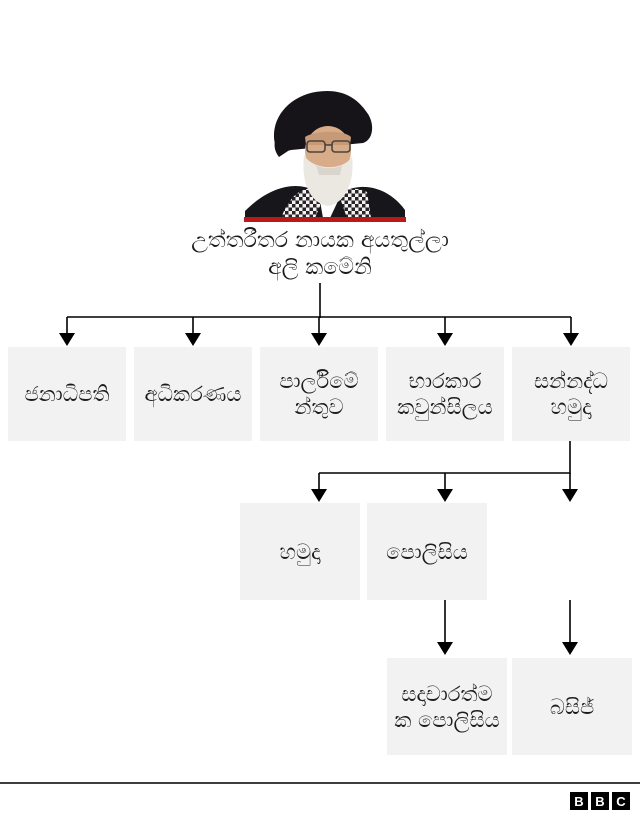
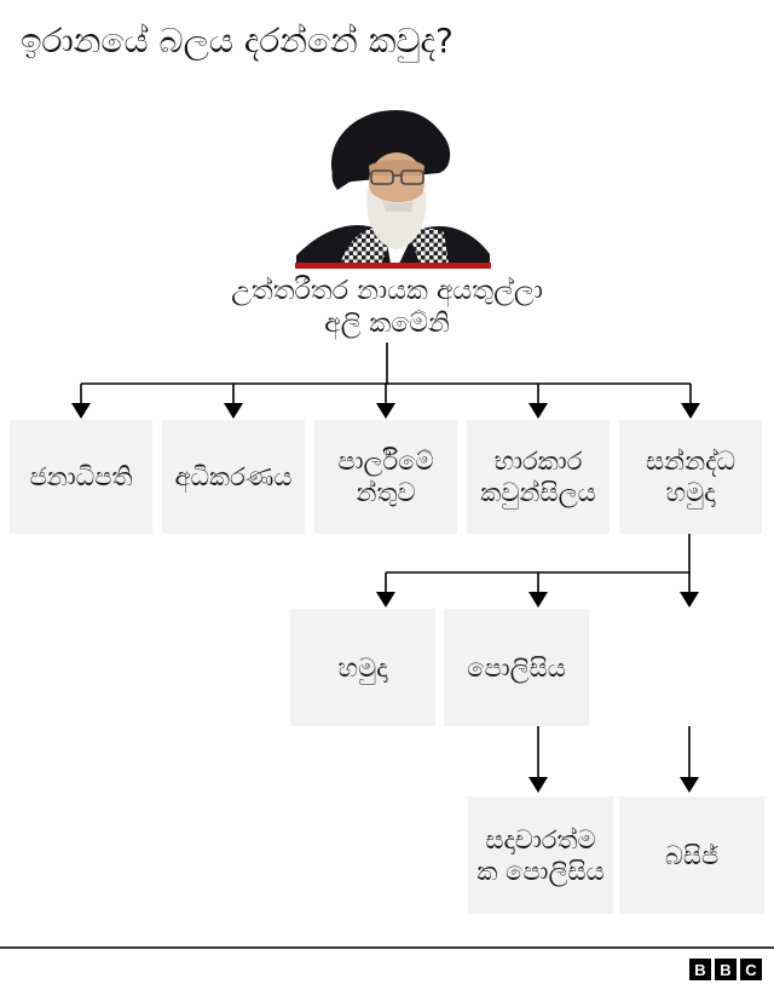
+ ඉරානයේ බලය දරන්නේ කවුද?
  උත්තරීතර නායක අයතුල්ලා
  අලි කමේනි
  ජනාධිපති
  අධිකරණය
  පාර්ලිමේ
  න්තුව
  භාරකාර
  කවුන්සිලය
  සන්නද්ධ
  හමුදා
  හමුදා
  පොලිසිය
  සදාචාරත්ම
  ක පොලිසිය
  බසිජ්
  B
  B
  C
